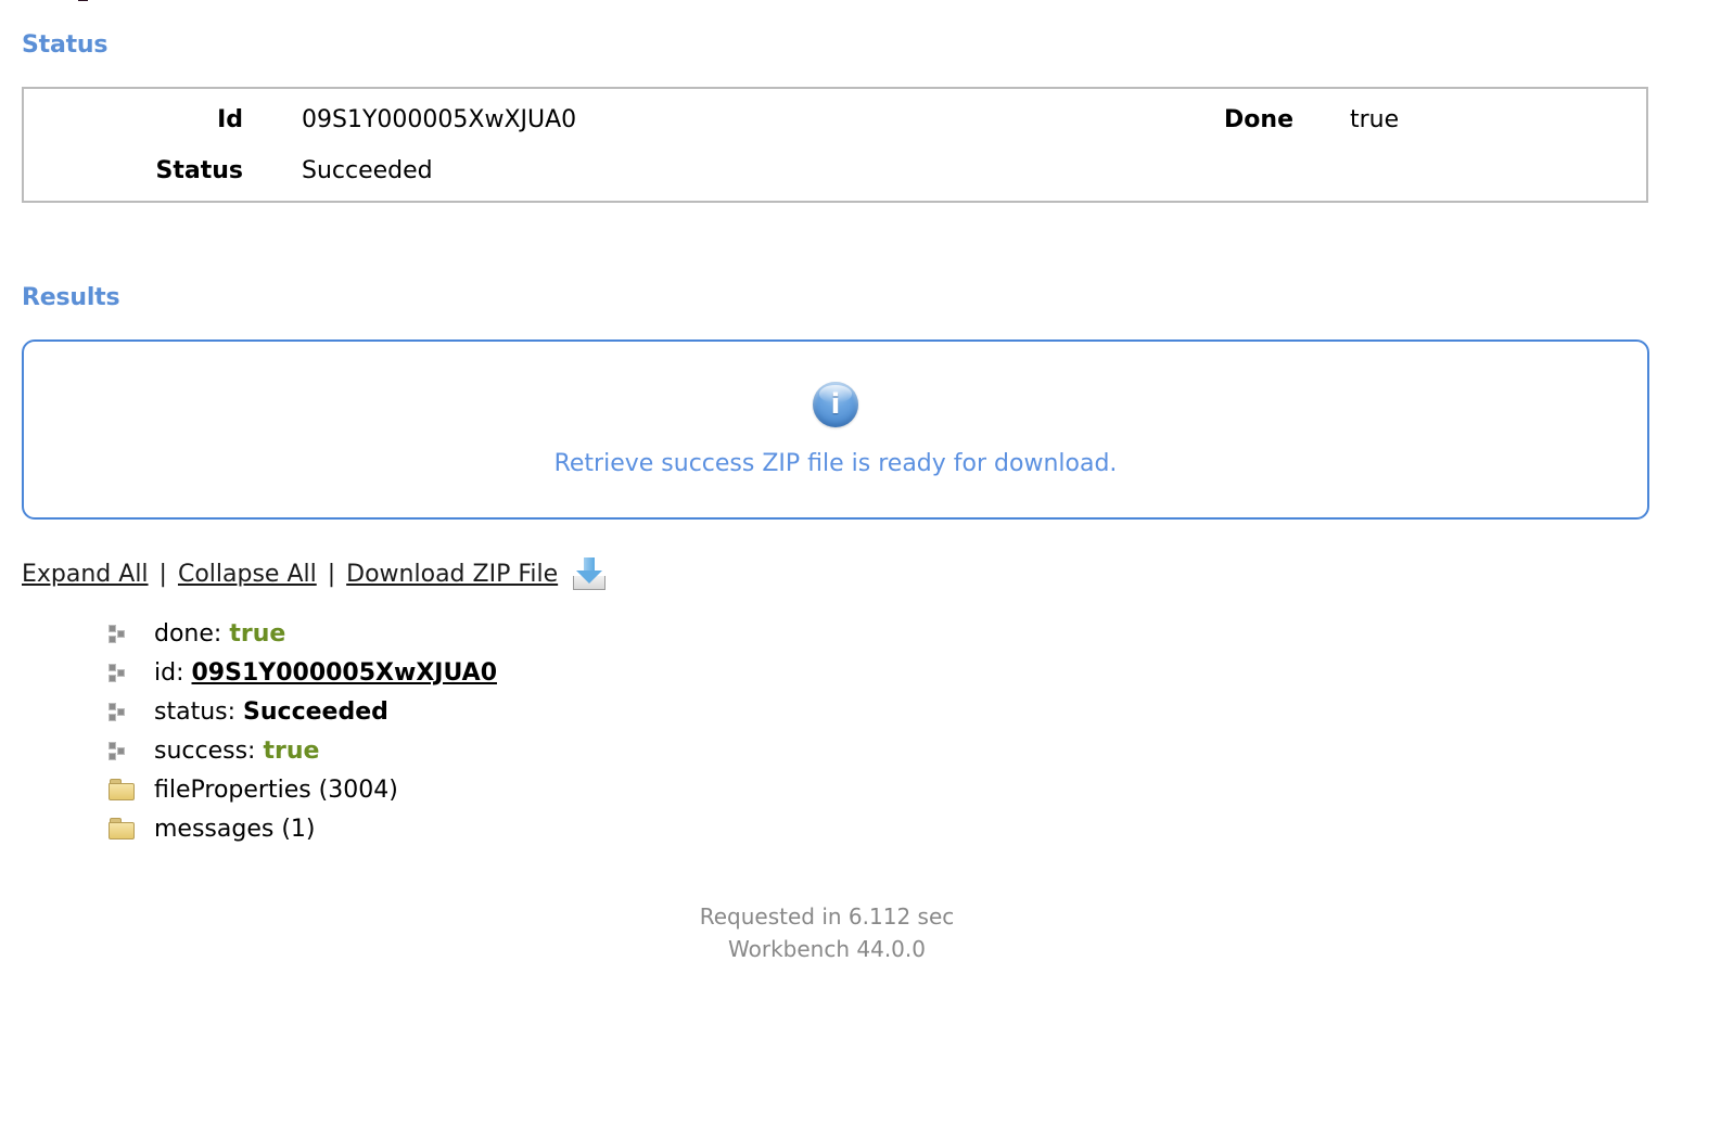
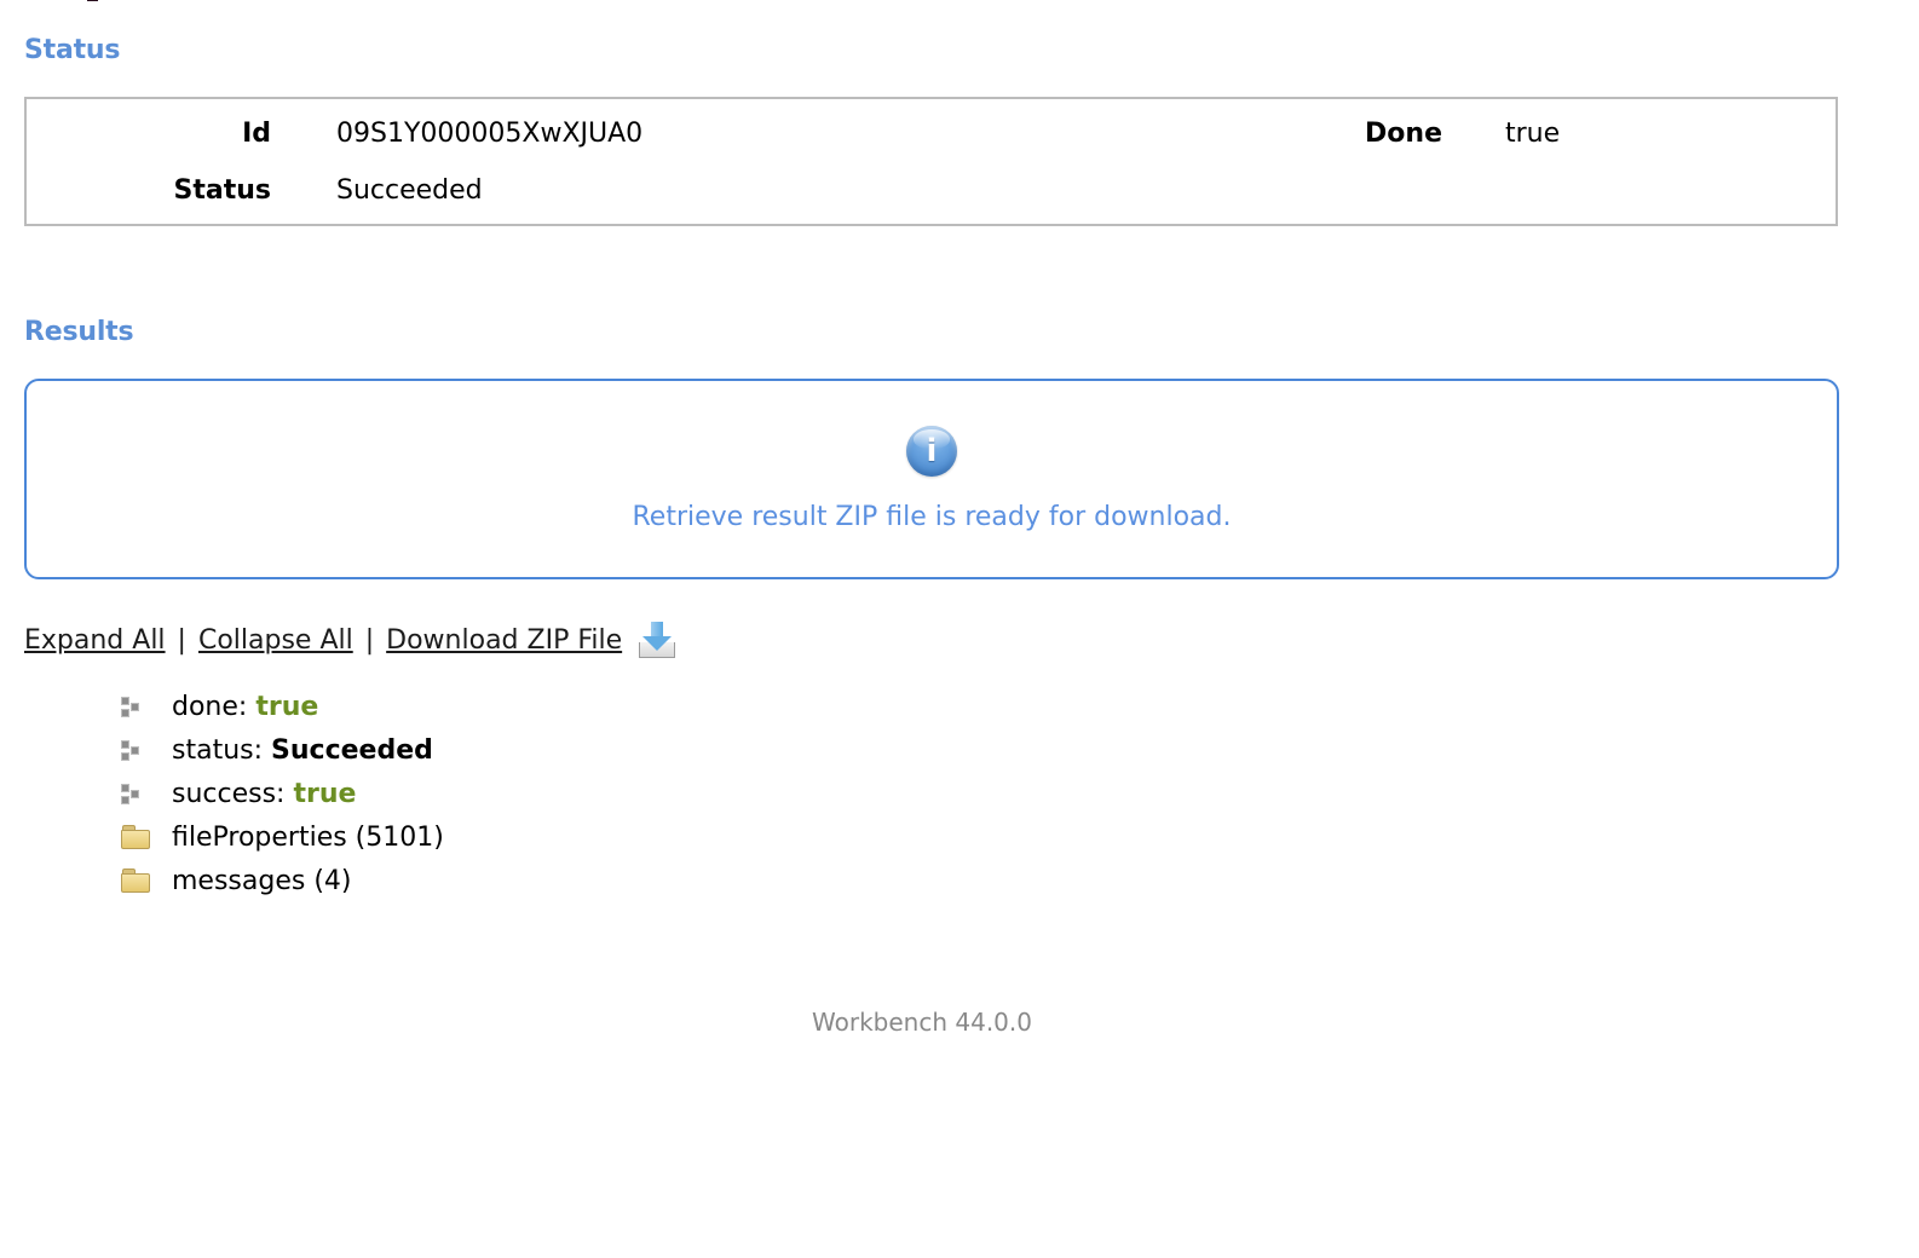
  Status
  Id	09S1Y000005XwXJUA0	Done	true
  Status	Succeeded
  Results
- Retrieve success ZIP file is ready for download.
+ Retrieve result ZIP file is ready for download.
  Expand All
  |
  Collapse All
  |
  Download ZIP File
  done:
  true
- id:
- 09S1Y000005XwXJUA0
  status:
  Succeeded
  success:
  true
- fileProperties (3004)
+ fileProperties (5101)
- messages (1)
+ messages (4)
- Requested in 6.112 sec
  Workbench 44.0.0
